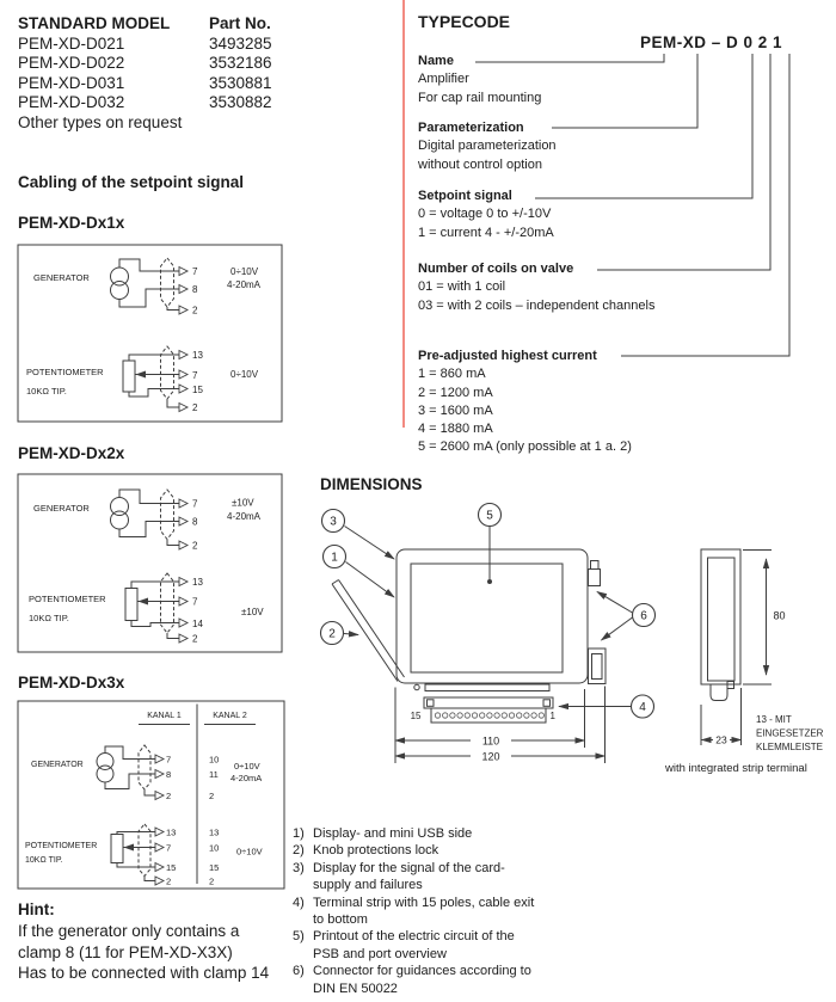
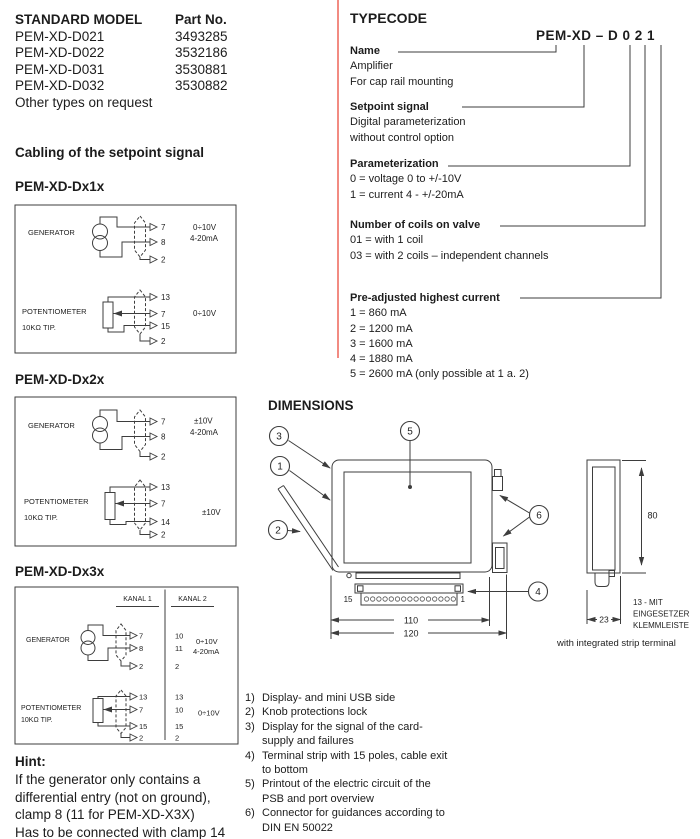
  STANDARD MODEL
  Part No.
  PEM-XD-D021
  3493285
  PEM-XD-D022
  3532186
  PEM-XD-D031
  3530881
  PEM-XD-D032
  3530882
  Other types on request
  Cabling of the setpoint signal
  PEM-XD-Dx1x
  GENERATOR
  7
  8
  2
  0÷10V
  4-20mA
  POTENTIOMETER
  10KΩ TIP.
  13
  7
  15
  2
  0÷10V
  PEM-XD-Dx2x
  GENERATOR
  7
  8
  2
  ±10V
  4-20mA
  POTENTIOMETER
  10KΩ TIP.
  13
  7
  14
  2
  ±10V
  PEM-XD-Dx3x
  7
  8
  2
  10
  11
  2
  0÷10V
  4-20mA
  13
  7
  15
  2
  13
  10
  15
  2
  0÷10V
  Hint:
  If the generator only contains a
+ differential entry (not on ground),
  clamp 8 (11 for PEM-XD-X3X)
  Has to be connected with clamp 14
  TYPECODE
  PEM-XD – D 0 2 1
  Name
  Amplifier
  For cap rail mounting
- Parameterization
+ Setpoint signal
  Digital parameterization
  without control option
- Setpoint signal
+ Parameterization
  0 = voltage 0 to +/-10V
  1 = current 4 - +/-20mA
  Number of coils on valve
  01 = with 1 coil
  03 = with 2 coils – independent channels
  Pre-adjusted highest current
  1 = 860 mA
  2 = 1200 mA
  3 = 1600 mA
  4 = 1880 mA
  5 = 2600 mA (only possible at 1 a. 2)
  DIMENSIONS
  15
  1
  3
  1
  2
  5
  6
  4
  110
  120
  80
  23
  13 - MIT
  EINGESETZER
  KLEMMLEISTE
  with integrated strip terminal
  1)
  Display- and mini USB side
  2)
  Knob protections lock
  3)
  Display for the signal of the card-
  supply and failures
  4)
  Terminal strip with 15 poles, cable exit
  to bottom
  5)
  Printout of the electric circuit of the
  PSB and port overview
  6)
  Connector for guidances according to
  DIN EN 50022
